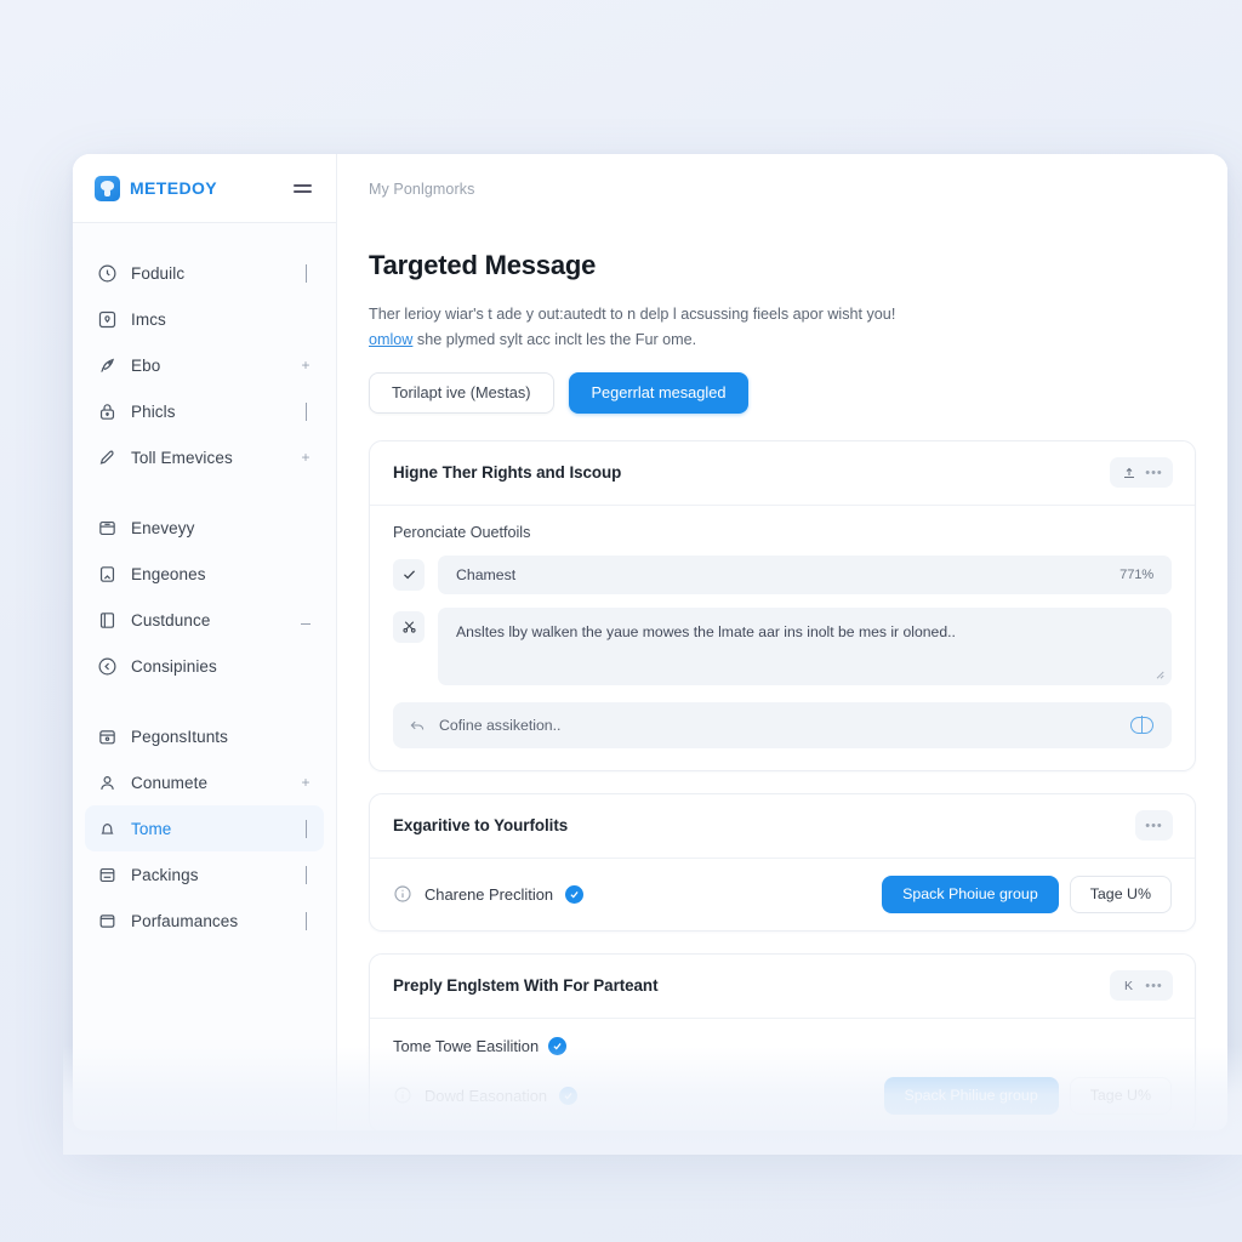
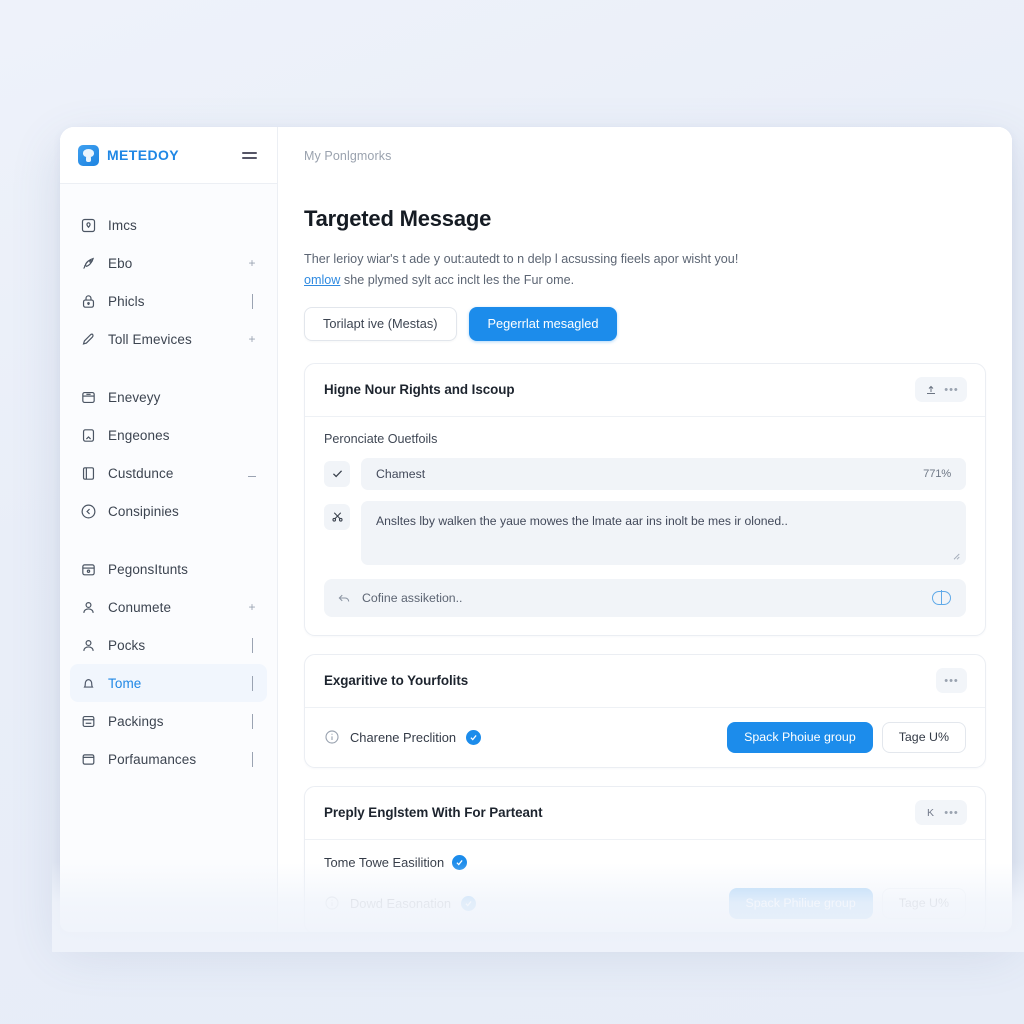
  METEDOY
- Foduilc
  Imcs
  Ebo
  +
  Phicls
  Toll Emevices
  +
  Eneveyy
  Engeones
  Custdunce
  Consipinies
  PegonsItunts
  Conumete
  +
+ Pocks
  Tome
  Packings
  Porfaumances
  My Ponlgmorks
  Targeted Message
  Ther lerioy wiar's t ade y out:autedt to n delp l acsussing fieels apor wisht you! omlow she plymed sylt acc inclt les the Fur ome.
  Torilapt ivе (Mestas)
  Pegerrlat mesagled
- Higne Ther Rights and Iscoup
+ Higne Nour Rights and Iscoup
  •••
  Peronciate Ouetfoils
  Chamest
  771%
  Ansltes lby walken the yaue mowes the lmate aar ins inolt be mes ir oloned..
  Cofine assiketion..
  Exgaritive to Yourfolits
  •••
  Charene Preclition
  Spack Phoiue group
  Tage U%
  Preply Englstem With For Parteant
  K
  •••
